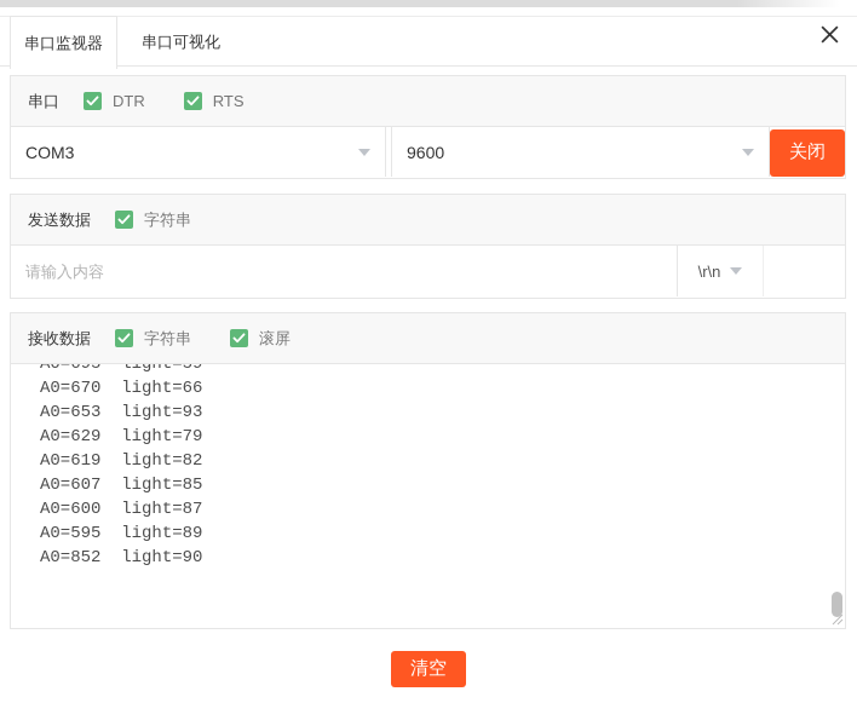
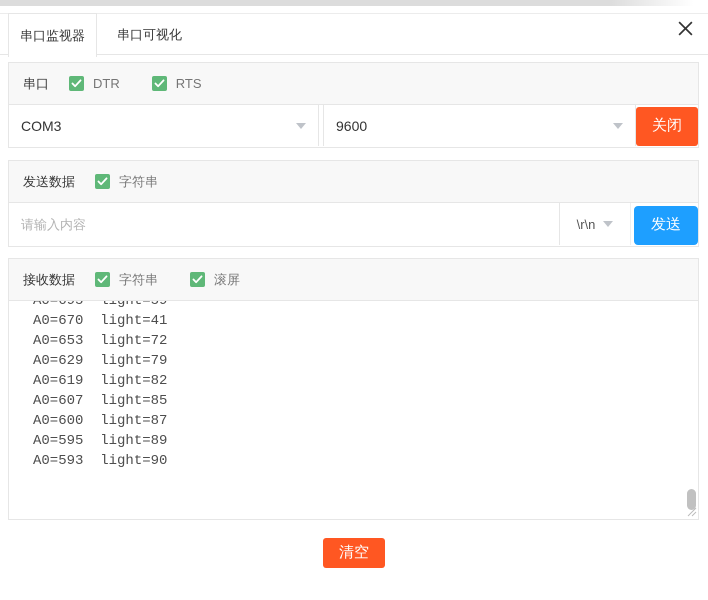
  串口监视器
  串口可视化
  串口
  DTR
  RTS
  COM3
  9600
  关闭
  发送数据
  字符串
  请输入内容
  \r\n
+ 发送
  接收数据
  字符串
  滚屏
  A0=695 light=59
- A0=670 light=66
+ A0=670 light=41
- A0=653 light=93
+ A0=653 light=72
  A0=629 light=79
  A0=619 light=82
  A0=607 light=85
  A0=600 light=87
  A0=595 light=89
- A0=852 light=90
+ A0=593 light=90
  清空
